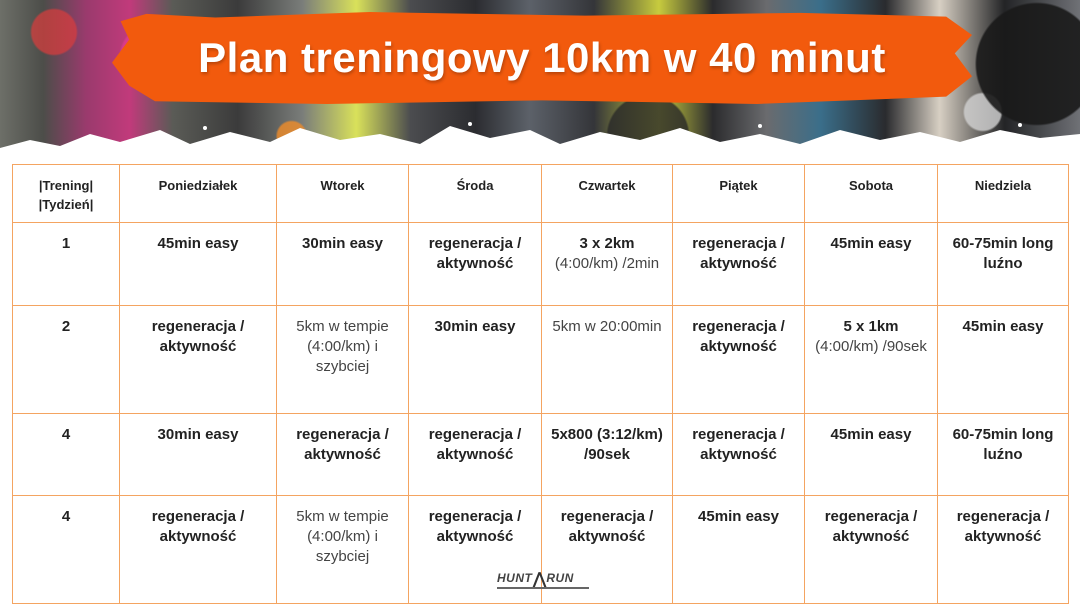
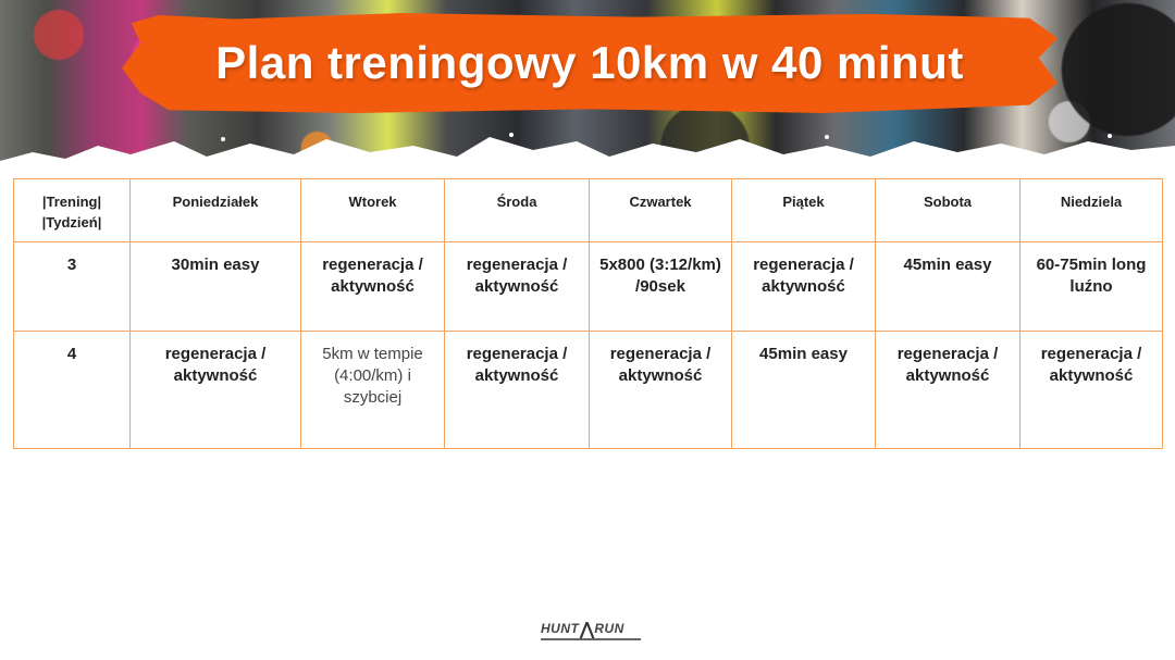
  Plan treningowy 10km w 40 minut
  |Trening| |Tydzień|	Poniedziałek	Wtorek	Środa	Czwartek	Piątek	Sobota	Niedziela
- 1	45min easy	30min easy	regeneracja / aktywność	3 x 2km (4:00/km) /2min	regeneracja / aktywność	45min easy	60-75min long luźno
- 2	regeneracja / aktywność	5km w tempie (4:00/km) i szybciej	30min easy	5km w 20:00min	regeneracja / aktywność	5 x 1km (4:00/km) /90sek	45min easy
- 4	30min easy	regeneracja / aktywność	regeneracja / aktywność	5x800 (3:12/km) /90sek	regeneracja / aktywność	45min easy	60-75min long luźno
+ 3	30min easy	regeneracja / aktywność	regeneracja / aktywność	5x800 (3:12/km) /90sek	regeneracja / aktywność	45min easy	60-75min long luźno
  4	regeneracja / aktywność	5km w tempie (4:00/km) i szybciej	regeneracja / aktywność	regeneracja / aktywność	45min easy	regeneracja / aktywność	regeneracja / aktywność
  HUNT
  ⋀
  RUN
